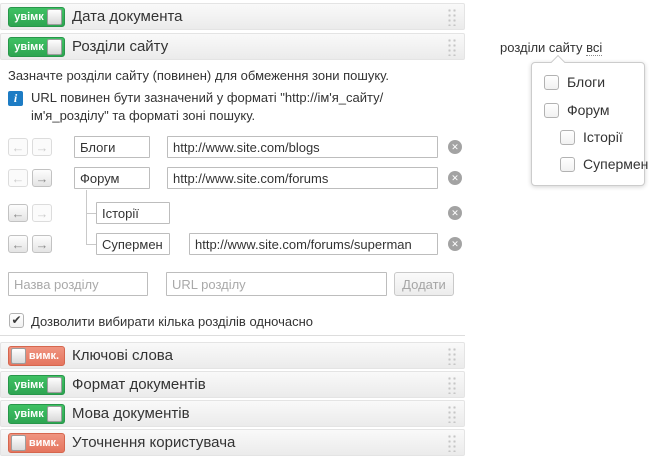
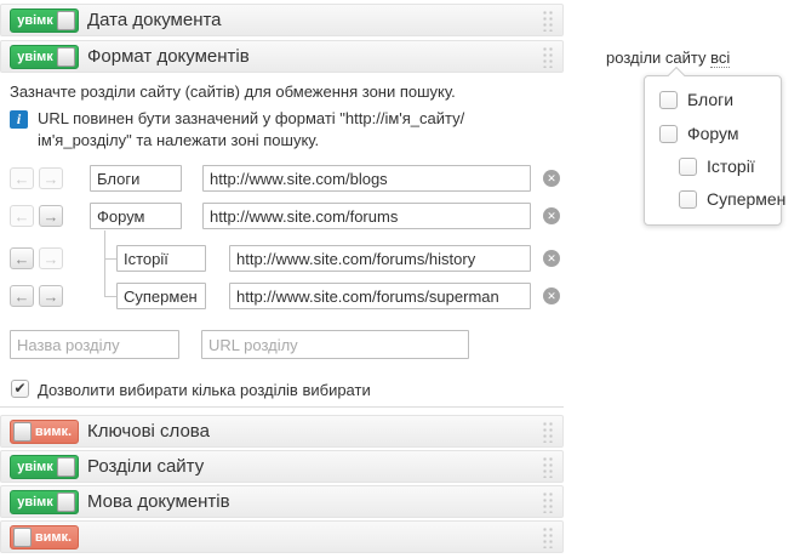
  увімк
  Дата документа
  увімк
- Розділи сайту
+ Формат документів
- Зазначте розділи сайту (повинен) для обмеження зони пошуку.
+ Зазначте розділи сайту (сайтів) для обмеження зони пошуку.
  i
- URL повинен бути зазначений у форматі "http://ім'я_сайту/ім'я_розділу" та форматі зоні пошуку.
+ URL повинен бути зазначений у форматі "http://ім'я_сайту/ім'я_розділу" та належати зоні пошуку.
  ←
  →
  Блоги
  http://www.site.com/blogs
  ✕
  ←
  →
  Форум
  http://www.site.com/forums
  ✕
  ←
  →
  Історії
+ http://www.site.com/forums/history
  ✕
  ←
  →
  Супермен
  http://www.site.com/forums/superman
  ✕
  Назва розділу
  URL розділу
- Додати
  ✔
- Дозволити вибирати кілька розділів одночасно
+ Дозволити вибирати кілька розділів вибирати
  вимк.
  Ключові слова
  увімк
- Формат документів
+ Розділи сайту
  увімк
  Мова документів
  вимк.
- Уточнення користувача
  розділи сайту всі
  Блоги
  Форум
  Історії
  Супермен
